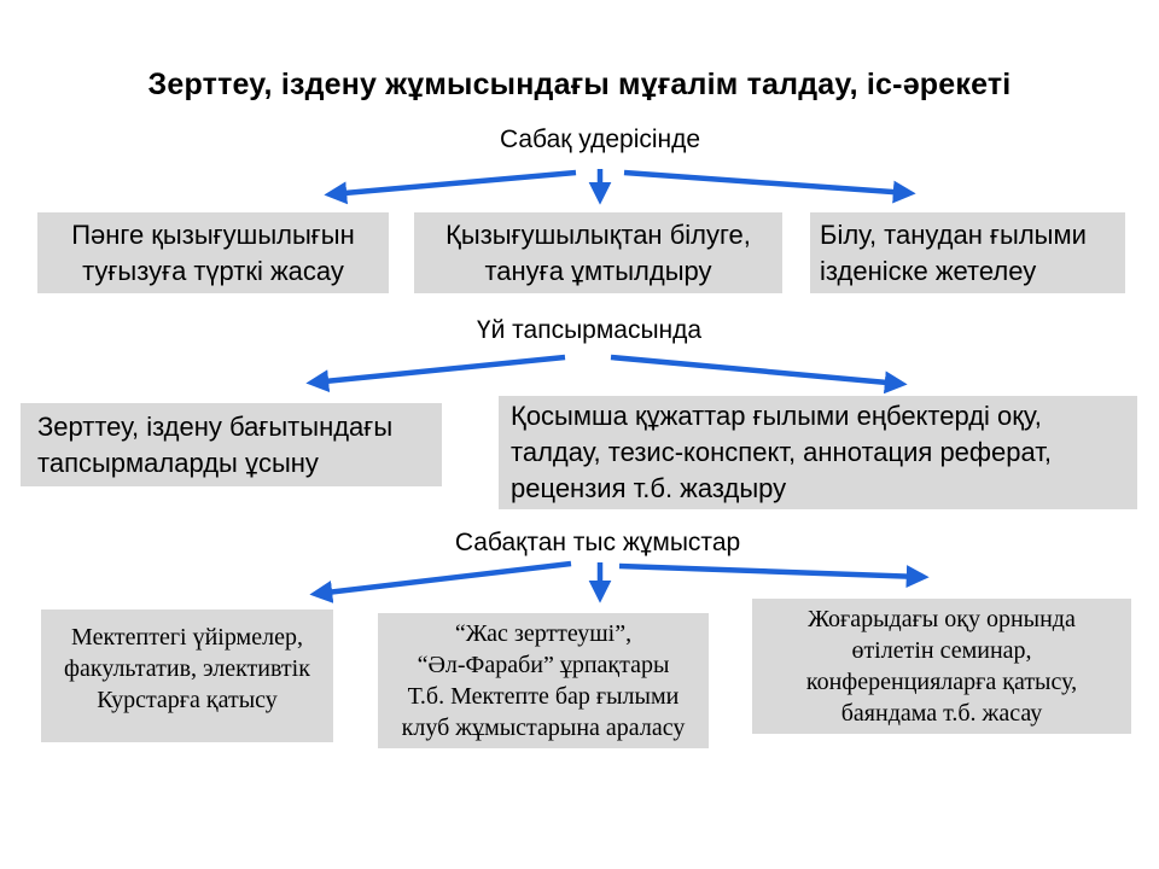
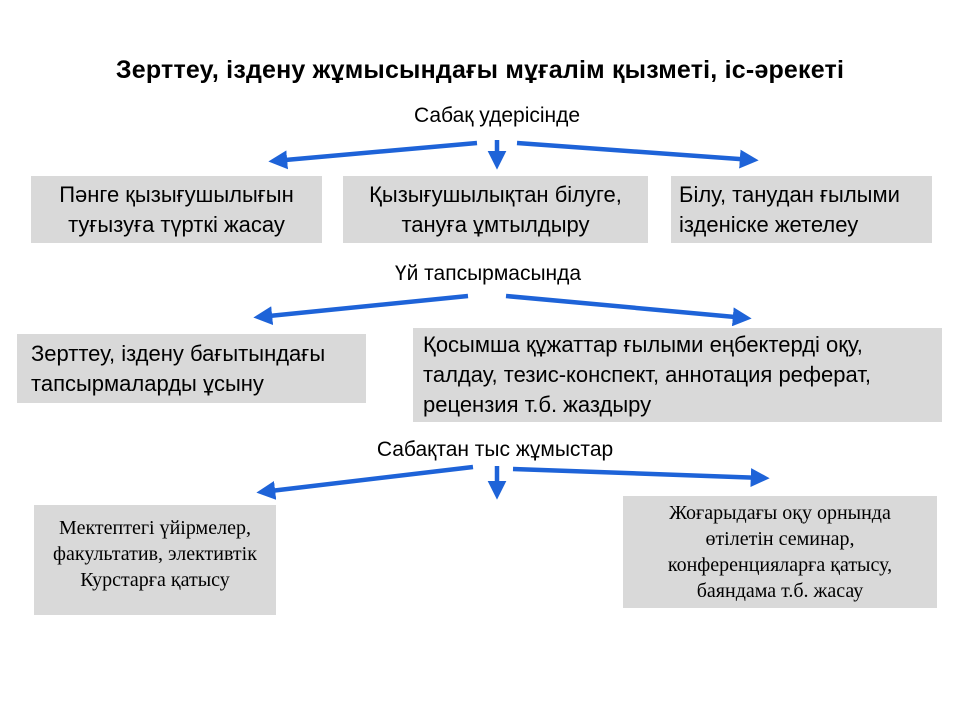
- Зерттеу, іздену жұмысындағы мұғалім талдау, іс-әрекеті
+ Зерттеу, іздену жұмысындағы мұғалім қызметі, іс-әрекеті
  Сабақ удерісінде
  Пәнге қызығушылығын
  туғызуға түрткі жасау
  Қызығушылықтан білуге,
  тануға ұмтылдыру
  Білу, танудан ғылыми
  ізденіске жетелеу
  Үй тапсырмасында
  Зерттеу, іздену бағытындағы
  тапсырмаларды ұсыну
  Қосымша құжаттар ғылыми еңбектерді оқу,
  талдау, тезис-конспект, аннотация реферат,
  рецензия т.б. жаздыру
  Сабақтан тыс жұмыстар
  Мектептегі үйірмелер,
  факультатив, элективтік
  Курстарға қатысу
- “Жас зерттеуші”,
- “Әл-Фараби” ұрпақтары
- Т.б. Мектепте бар ғылыми
- клуб жұмыстарына араласу
  Жоғарыдағы оқу орнында
  өтілетін семинар,
  конференцияларға қатысу,
  баяндама т.б. жасау
